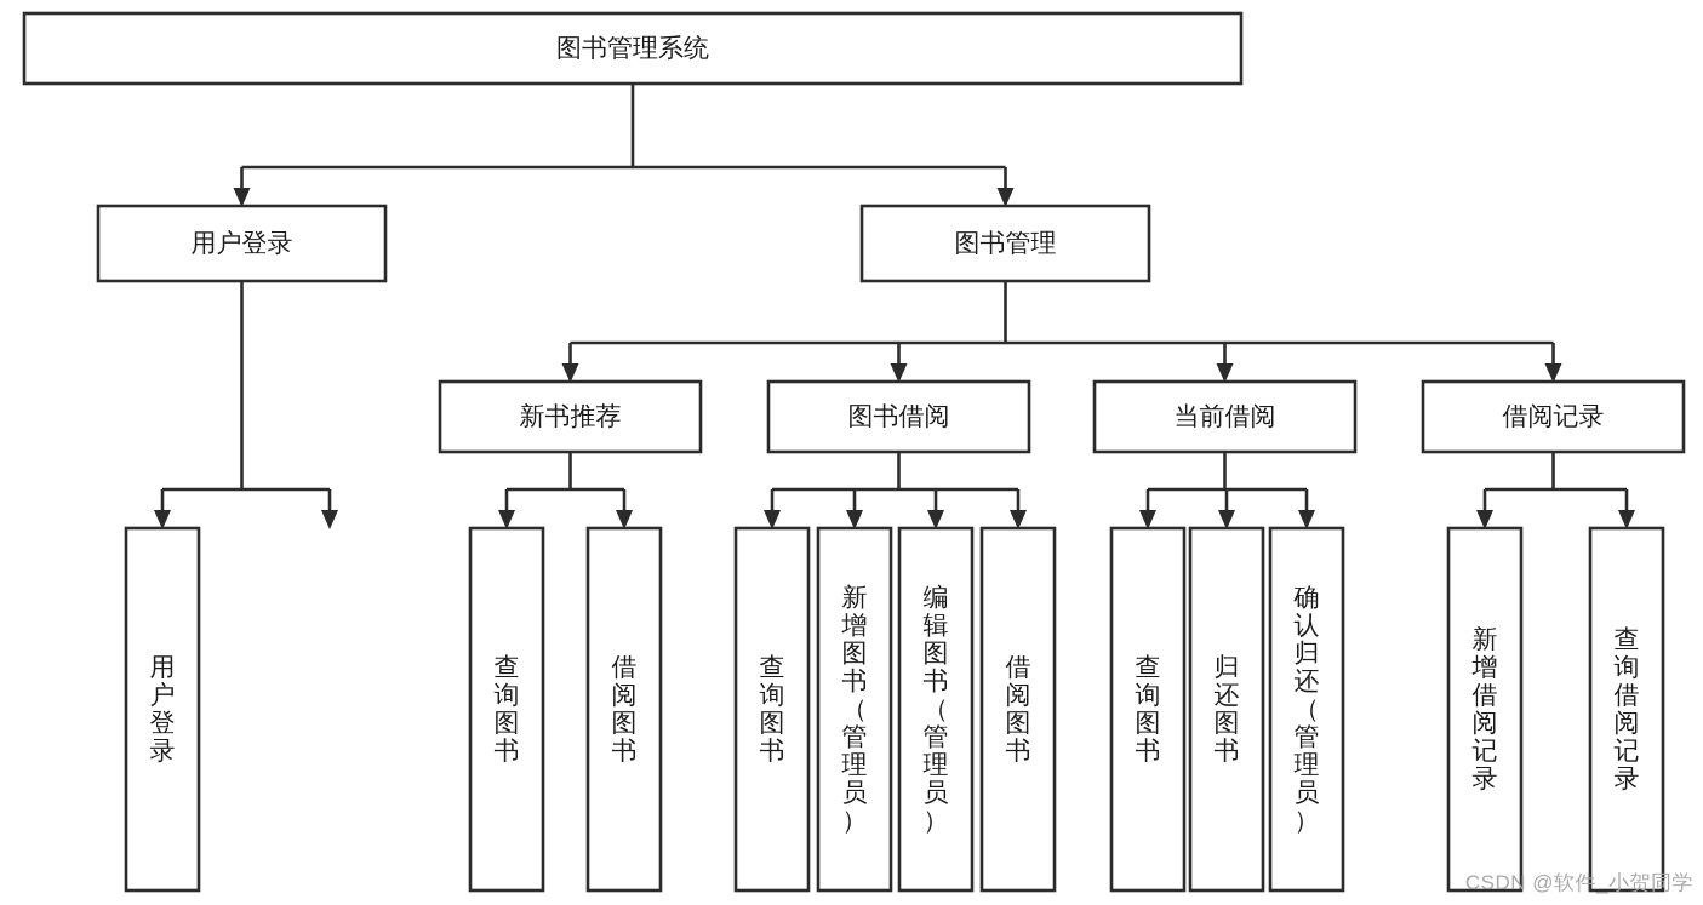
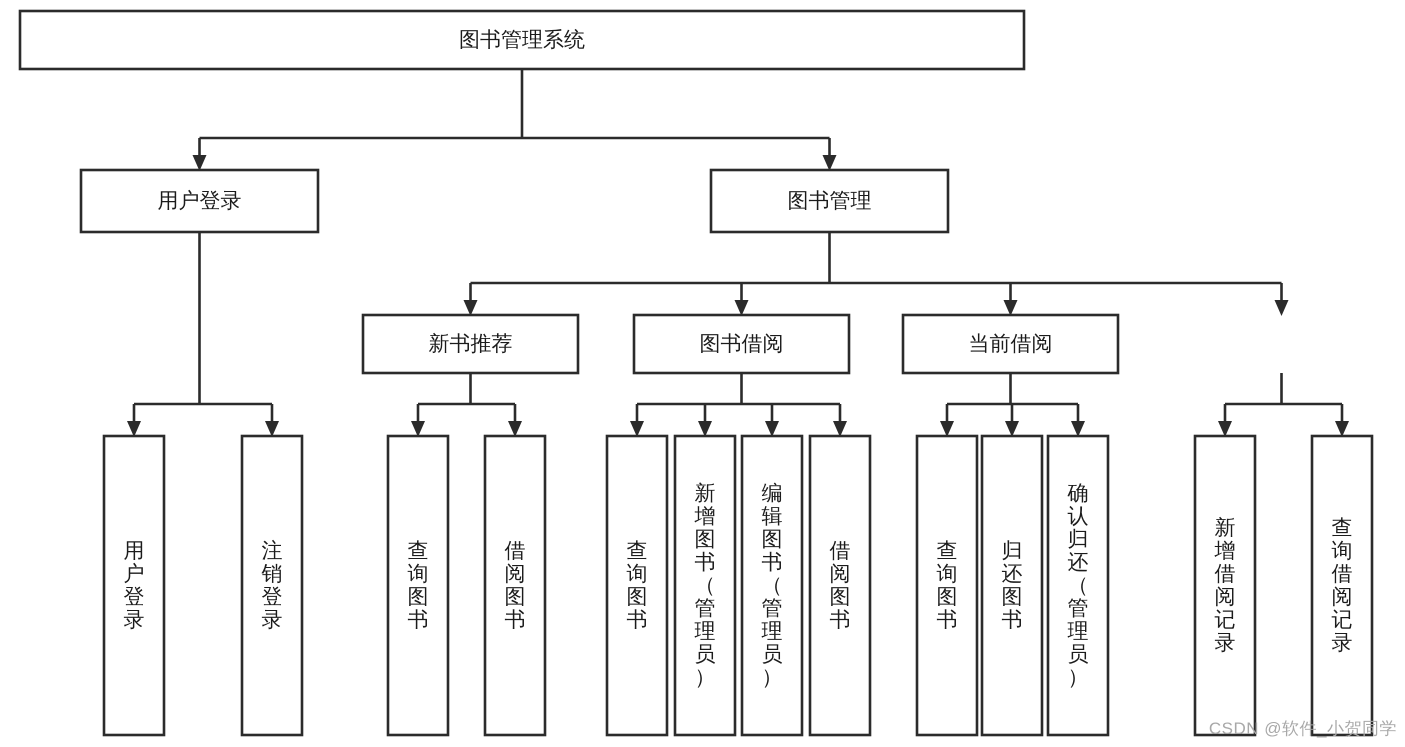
  图书管理系统
  用户登录
  图书管理
  新书推荐
  图书借阅
  当前借阅
- 借阅记录
  用户登录
+ 注销登录
  查询图书
  借阅图书
  查询图书
  新增图书（管理员）
  编辑图书（管理员）
  借阅图书
  查询图书
  归还图书
  确认归还（管理员）
  新增借阅记录
  查询借阅记录
  CSDN @软件_小贺同学
